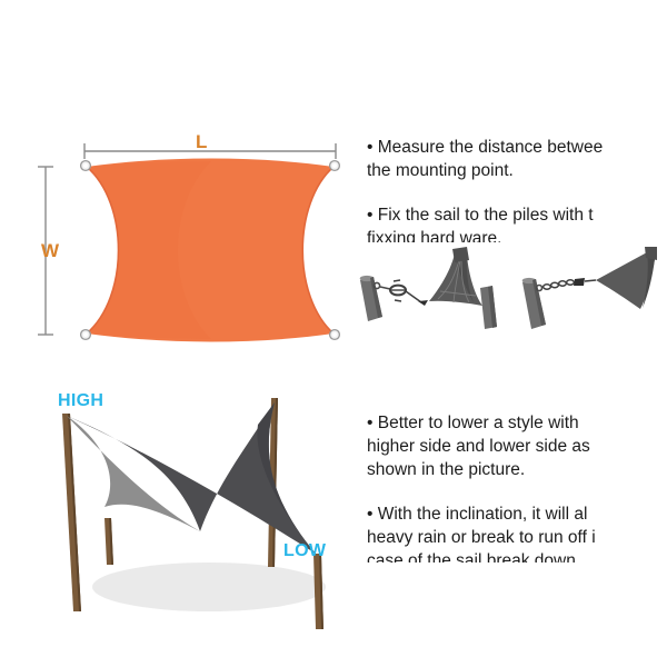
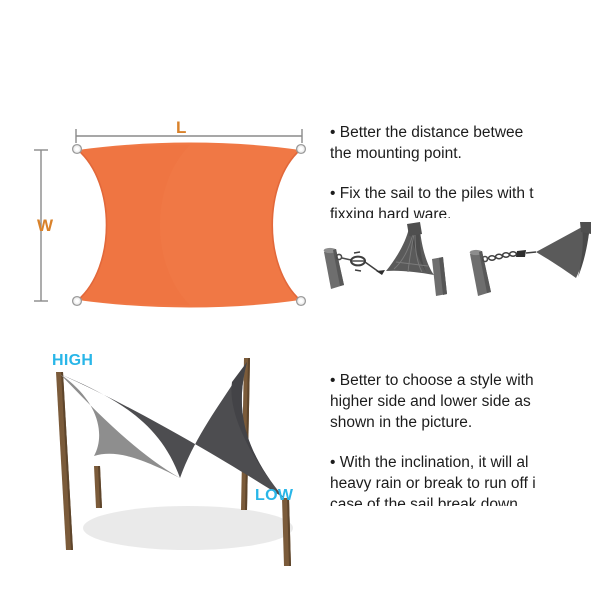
  L
  W
- • Measure the distance betwee
+ • Better the distance betwee
  the mounting point.
  • Fix the sail to the piles with t
  fixxing hard ware.
  HIGH
  LOW
- • Better to lower a style with
+ • Better to choose a style with
  higher side and lower side as
  shown in the picture.
  • With the inclination, it will al
  heavy rain or break to run off i
  case of the sail break down.
